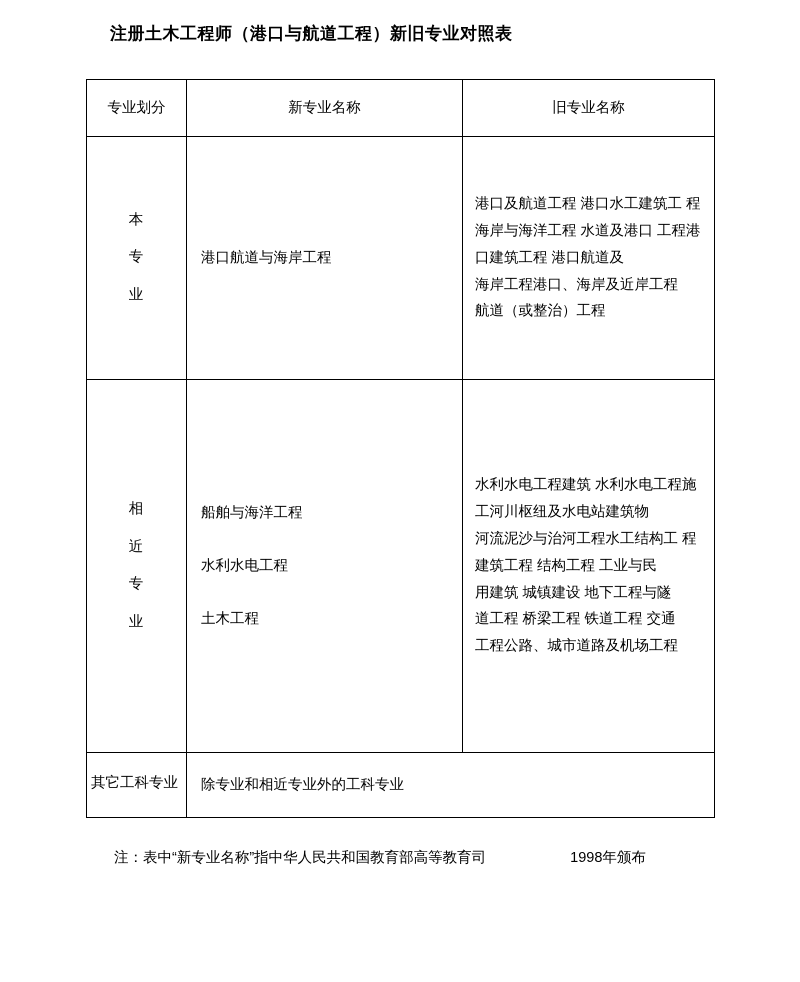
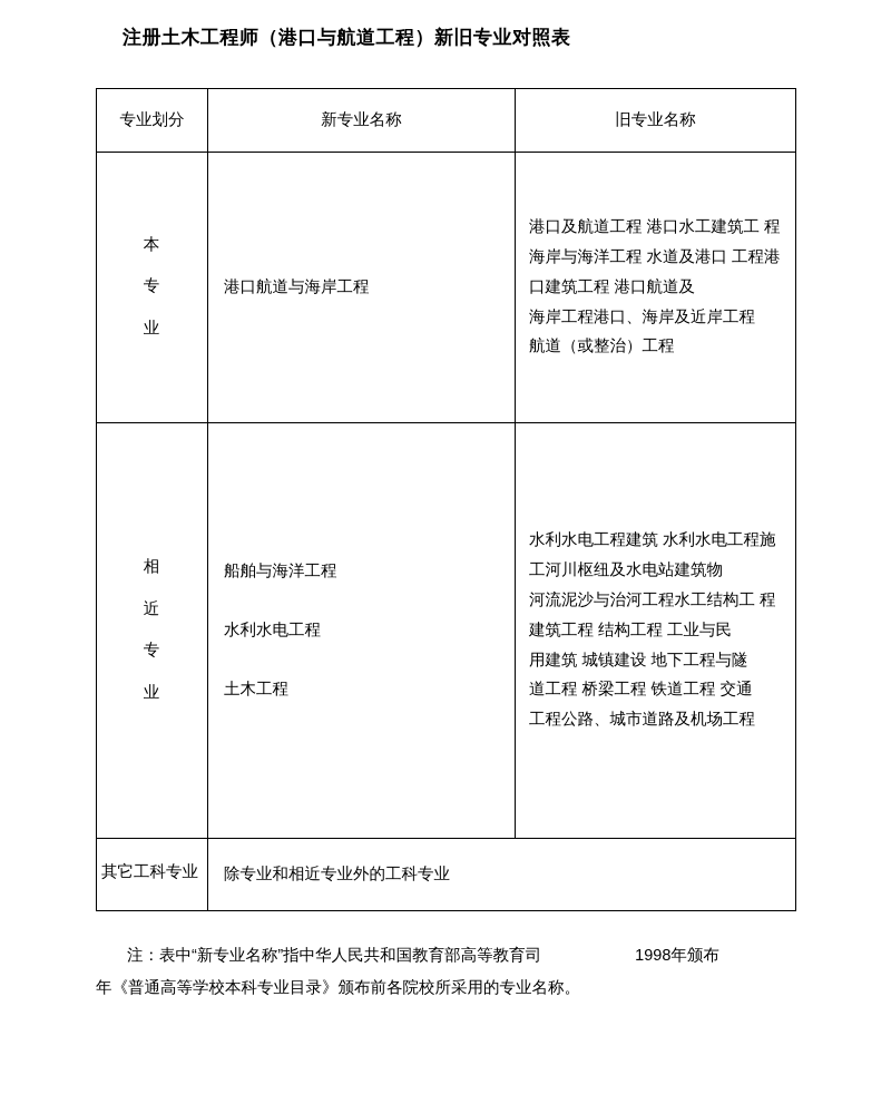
  注册土木工程师（港口与航道工程）新旧专业对照表
  专业划分	新专业名称	旧专业名称
  本 专 业	港口航道与海岸工程	港口及航道工程 港口水工建筑工 程海岸与海洋工程 水道及港口 工程港口建筑工程 港口航道及 海岸工程港口、海岸及近岸工程 航道（或整治）工程
  相 近 专 业	船舶与海洋工程 水利水电工程 土木工程	水利水电工程建筑 水利水电工程施工河川枢纽及水电站建筑物 河流泥沙与治河工程水工结构工 程建筑工程 结构工程 工业与民 用建筑 城镇建设 地下工程与隧 道工程 桥梁工程 铁道工程 交通 工程公路、城市道路及机场工程
  其它工科专业	除专业和相近专业外的工科专业
  注：表中“新专业名称”指中华人民共和国教育部高等教育司 1998年颁布
+ 年《普通高等学校本科专业目录》颁布前各院校所采用的专业名称。
